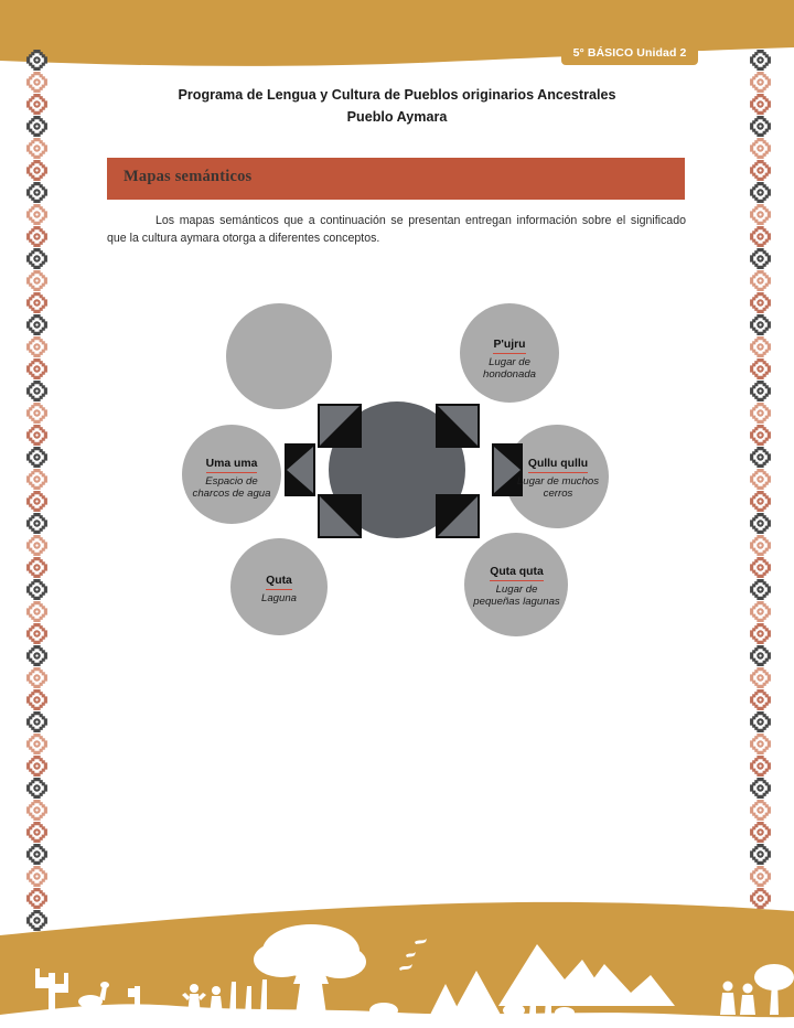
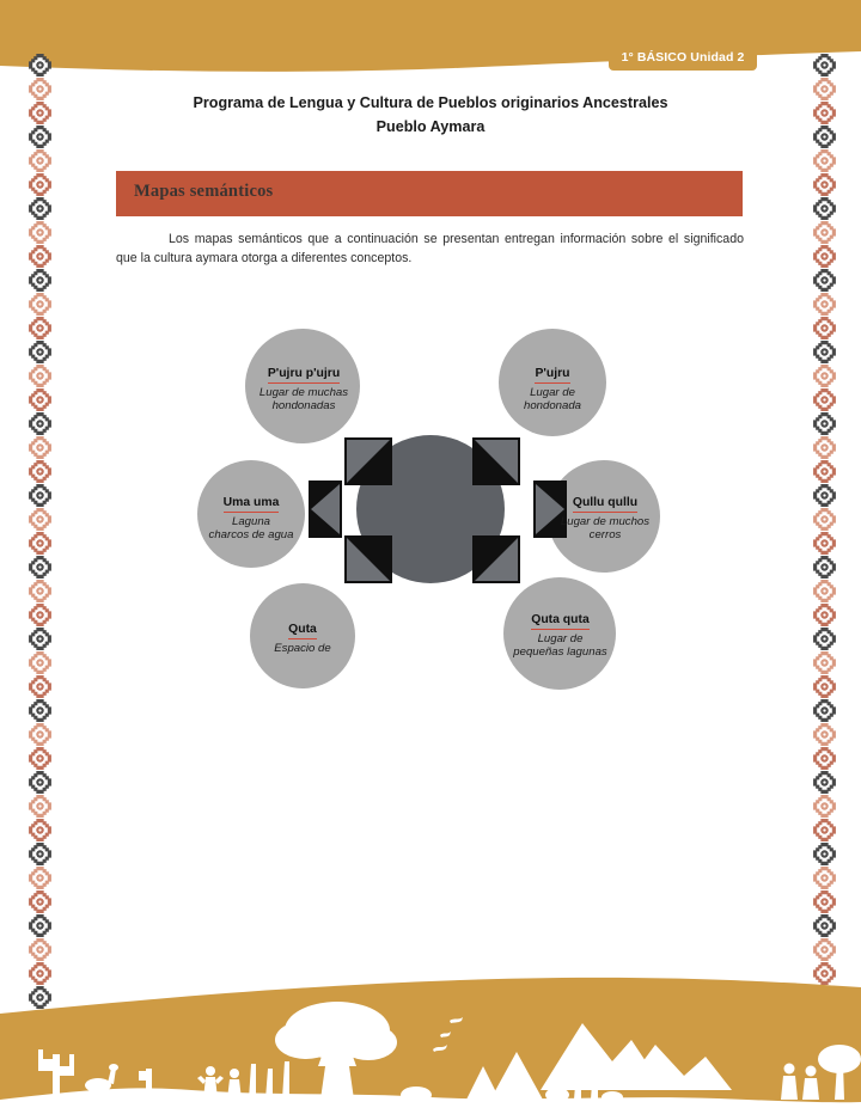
- 5° BÁSICO Unidad 2
+ 1° BÁSICO Unidad 2
  Programa de Lengua y Cultura de Pueblos originarios Ancestrales
  Pueblo Aymara
  Mapas semánticos
  Los mapas semánticos que a continuación se presentan entregan información sobre el significado que la cultura aymara otorga a diferentes conceptos.
+ P'ujru p'ujru
+ Lugar de muchas
+ hondonadas
  P'ujru
  Lugar de
  hondonada
  Uma uma
- Espacio de
+ Laguna
  charcos de agua
  Qullu qullu
  Lugar de muchos
  cerros
  Quta
- Laguna
+ Espacio de
  Quta quta
  Lugar de
  pequeñas lagunas
